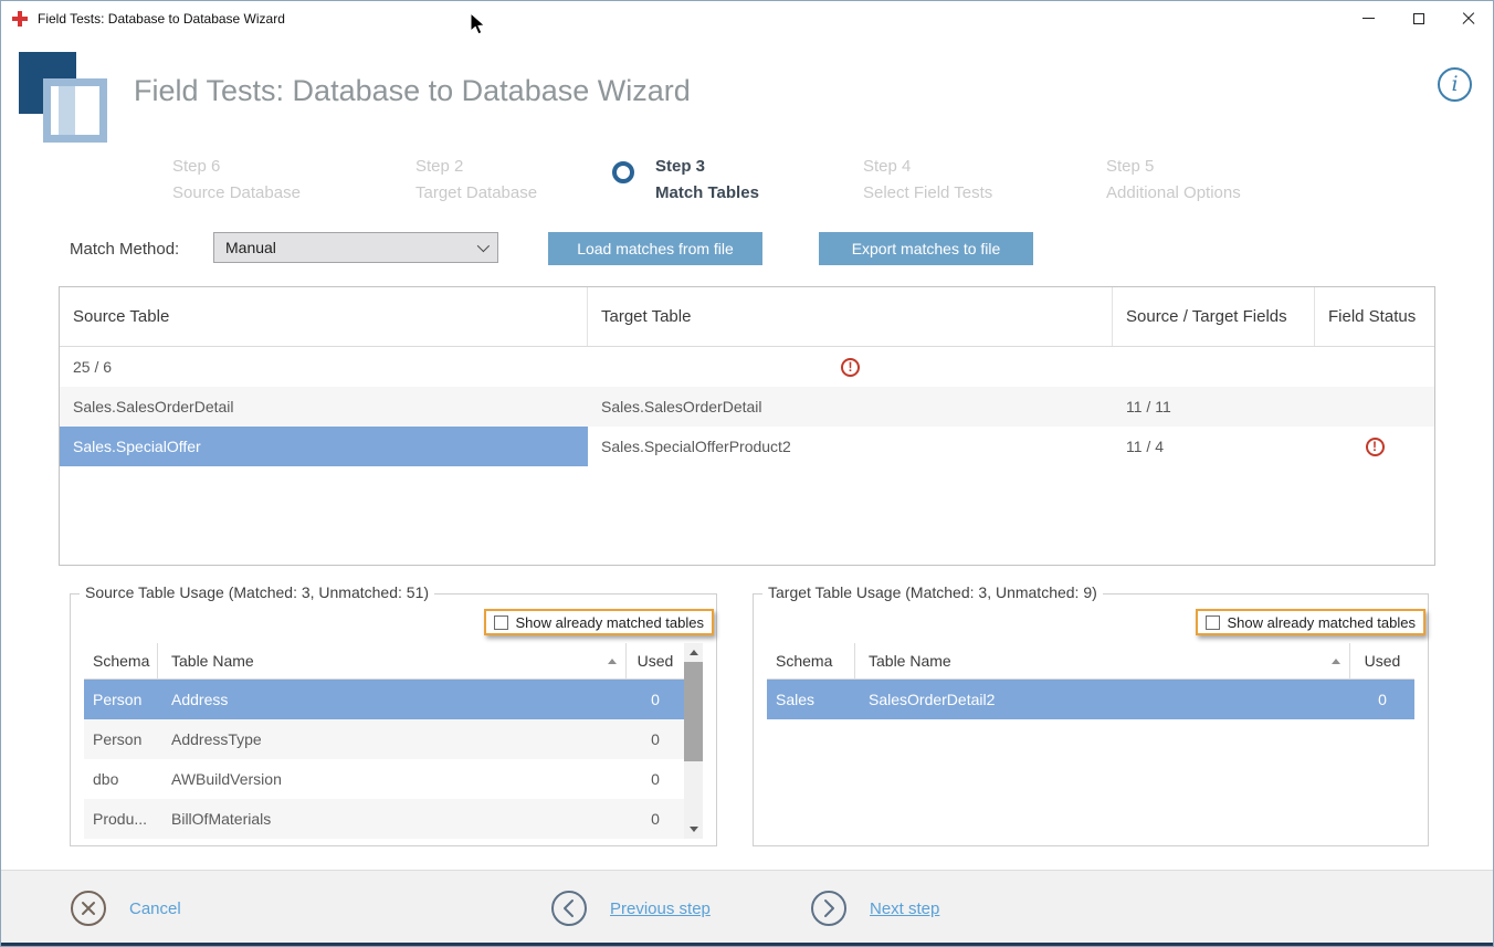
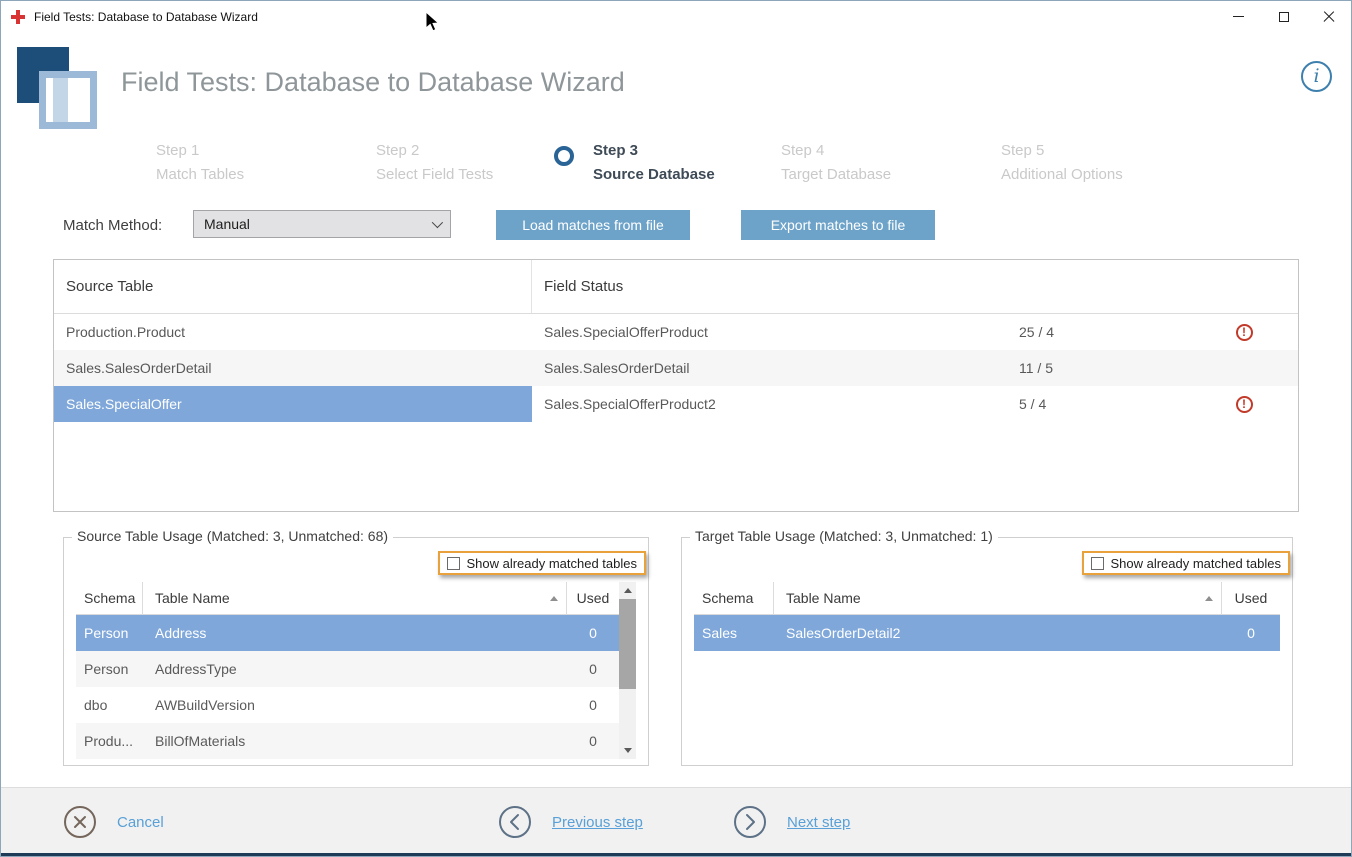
  Field Tests: Database to Database Wizard
  Field Tests: Database to Database Wizard
  i
- Step 6
+ Step 1
- Source Database
+ Match Tables
  Step 2
- Target Database
+ Select Field Tests
  Step 3
- Match Tables
+ Source Database
  Step 4
- Select Field Tests
+ Target Database
  Step 5
  Additional Options
  Match Method:
  Manual
  Load matches from file
  Export matches to file
  Source Table
- Target Table
- Source / Target Fields
  Field Status
+ Production.Product
+ Sales.SpecialOfferProduct
- 25 / 6
+ 25 / 4
  Sales.SalesOrderDetail
  Sales.SalesOrderDetail
- 11 / 11
+ 11 / 5
  Sales.SpecialOffer
  Sales.SpecialOfferProduct2
- 11 / 4
+ 5 / 4
- Source Table Usage (Matched: 3, Unmatched: 51)
+ Source Table Usage (Matched: 3, Unmatched: 68)
  Show already matched tables
  Schema
  Table Name
  Used
  Person
  Address
  0
  Person
  AddressType
  0
  dbo
  AWBuildVersion
  0
  Produ...
  BillOfMaterials
  0
- Target Table Usage (Matched: 3, Unmatched: 9)
+ Target Table Usage (Matched: 3, Unmatched: 1)
  Show already matched tables
  Schema
  Table Name
  Used
  Sales
  SalesOrderDetail2
  0
  Cancel
  Previous step
  Next step
